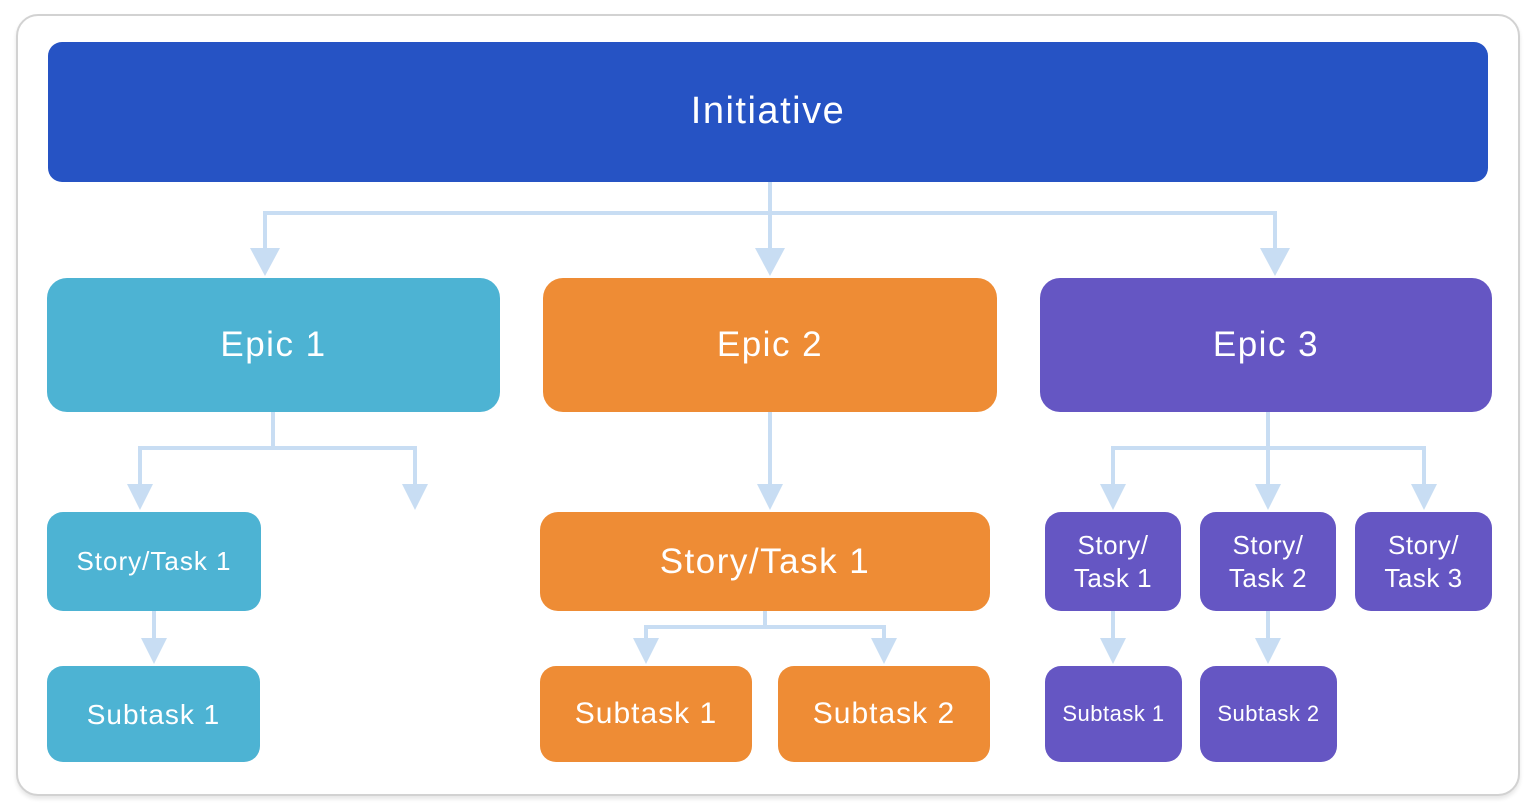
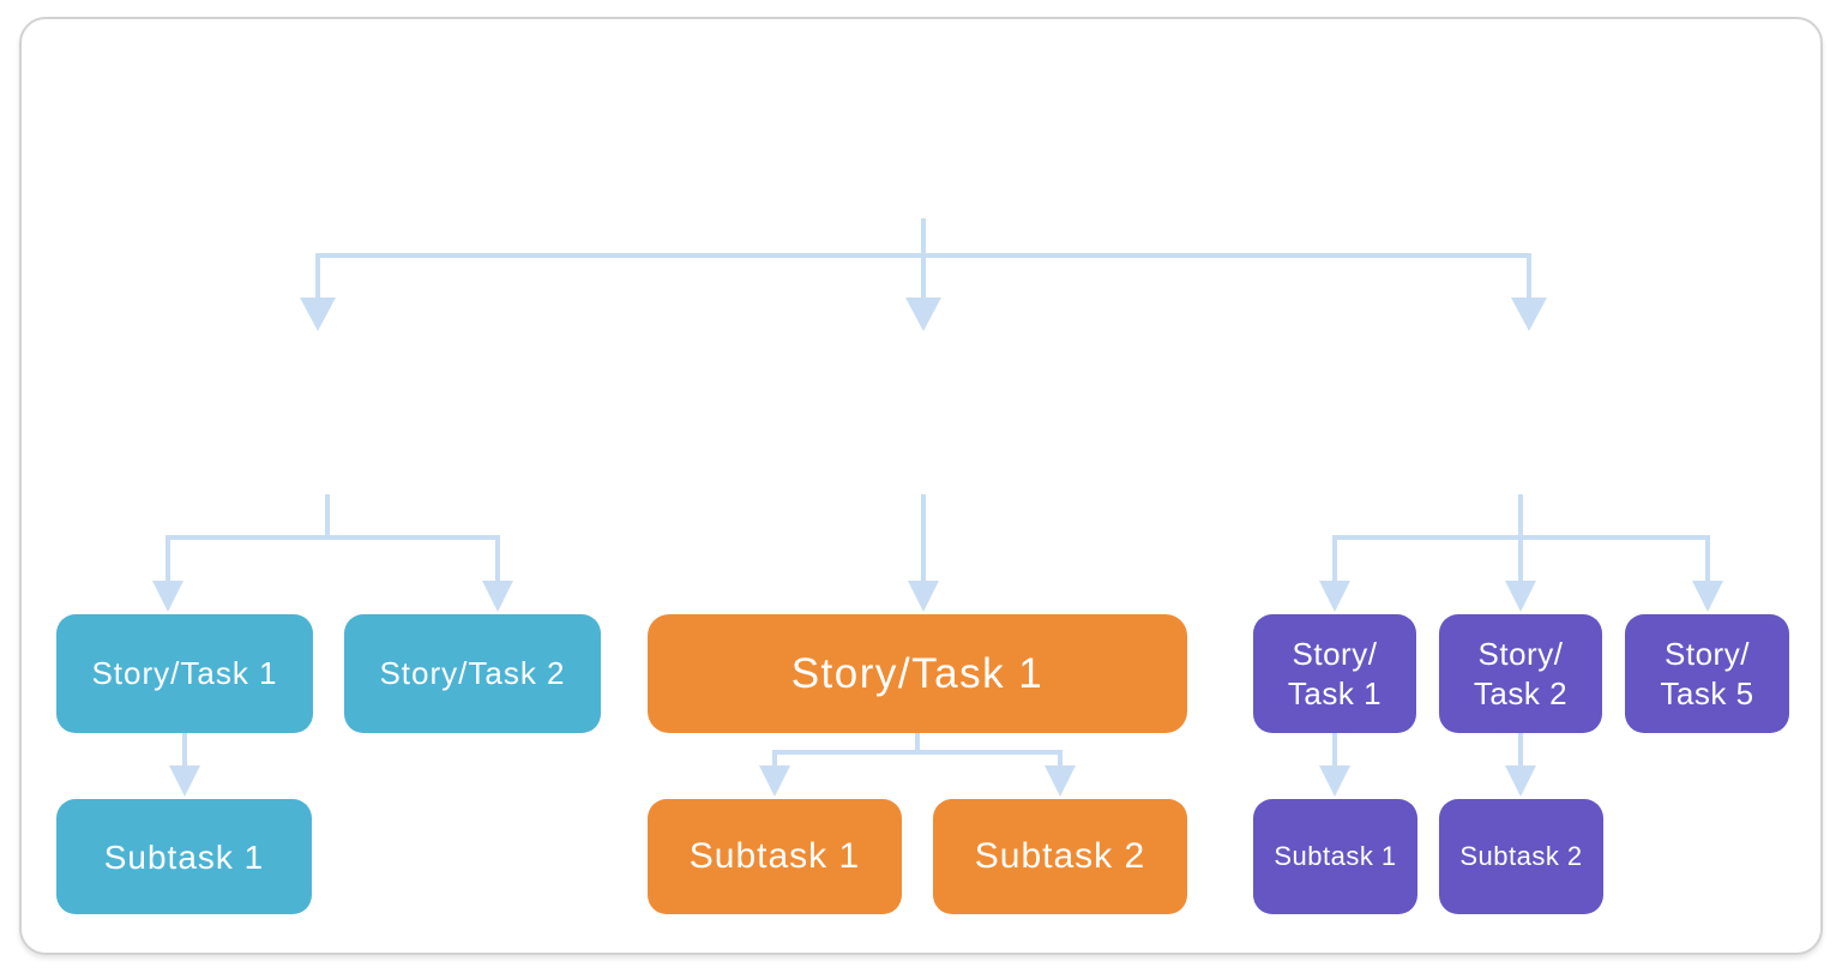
- Initiative
- Epic 1
- Epic 2
- Epic 3
  Story/Task 1
+ Story/Task 2
  Story/Task 1
  Story/
  Task 1
  Story/
  Task 2
  Story/
- Task 3
+ Task 5
  Subtask 1
  Subtask 1
  Subtask 2
  Subtask 1
  Subtask 2
